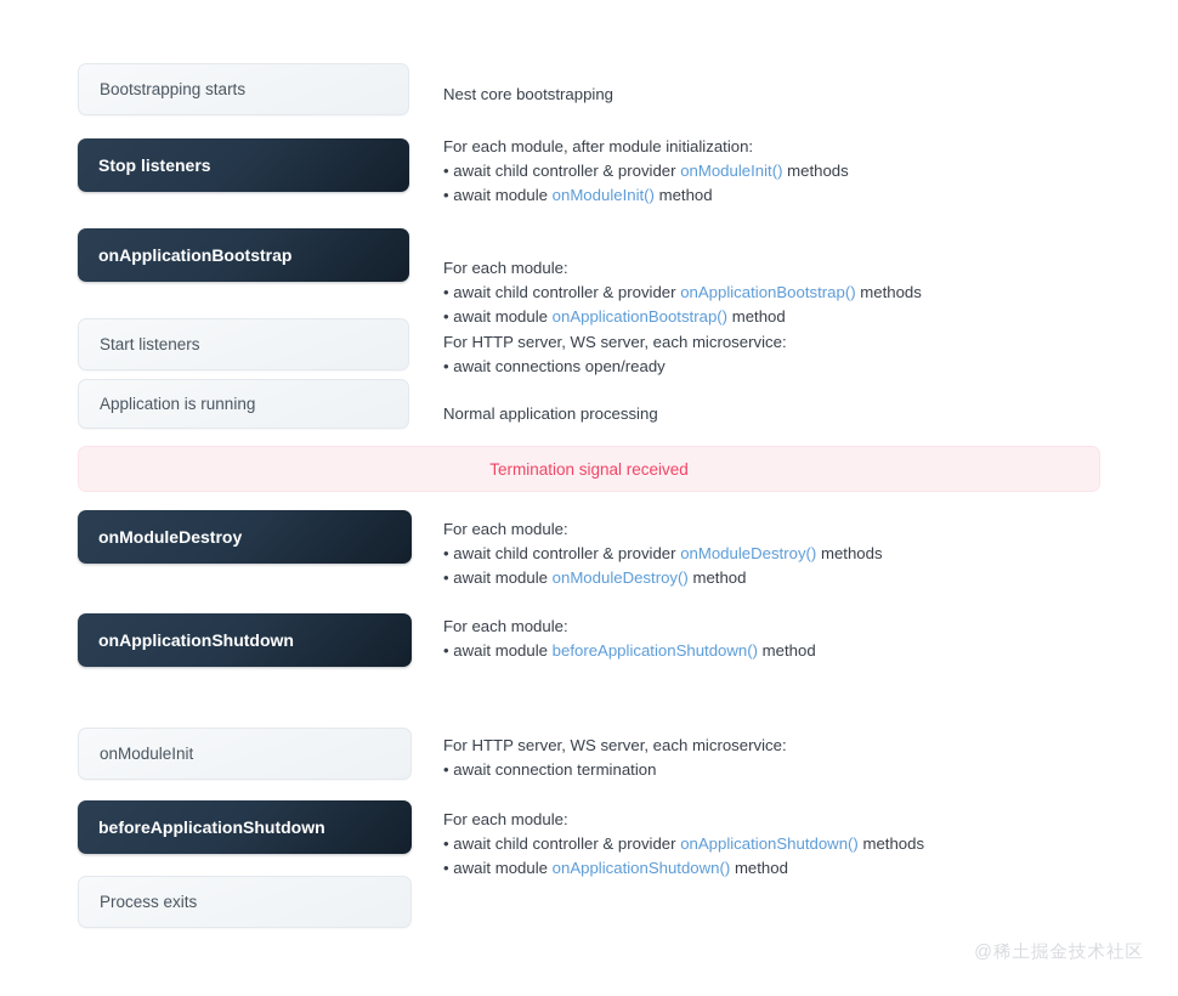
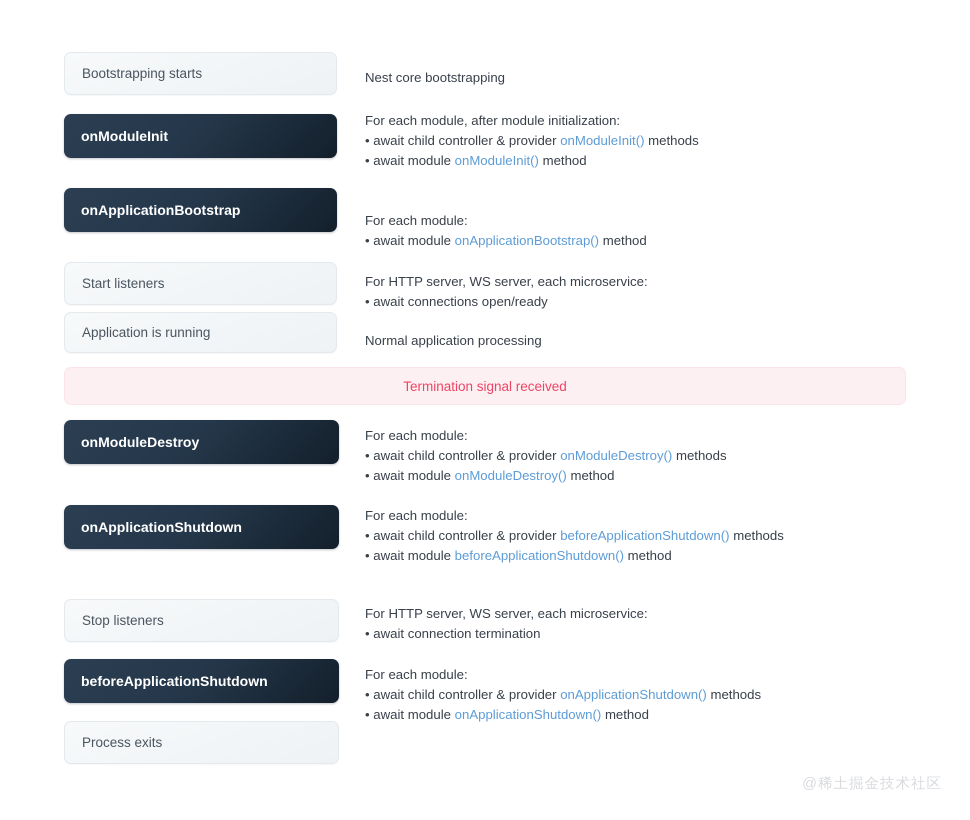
  Bootstrapping starts
  Nest core bootstrapping
- Stop listeners
+ onModuleInit
  For each module, after module initialization:
  • await child controller & provider onModuleInit() methods
  • await module onModuleInit() method
  onApplicationBootstrap
  For each module:
- • await child controller & provider onApplicationBootstrap() methods
  • await module onApplicationBootstrap() method
  Start listeners
  For HTTP server, WS server, each microservice:
  • await connections open/ready
  Application is running
  Normal application processing
  onModuleDestroy
  For each module:
  • await child controller & provider onModuleDestroy() methods
  • await module onModuleDestroy() method
  onApplicationShutdown
  For each module:
+ • await child controller & provider beforeApplicationShutdown() methods
  • await module beforeApplicationShutdown() method
- onModuleInit
+ Stop listeners
  For HTTP server, WS server, each microservice:
  • await connection termination
  beforeApplicationShutdown
  For each module:
  • await child controller & provider onApplicationShutdown() methods
  • await module onApplicationShutdown() method
  Process exits
  Termination signal received
  @稀土掘金技术社区
